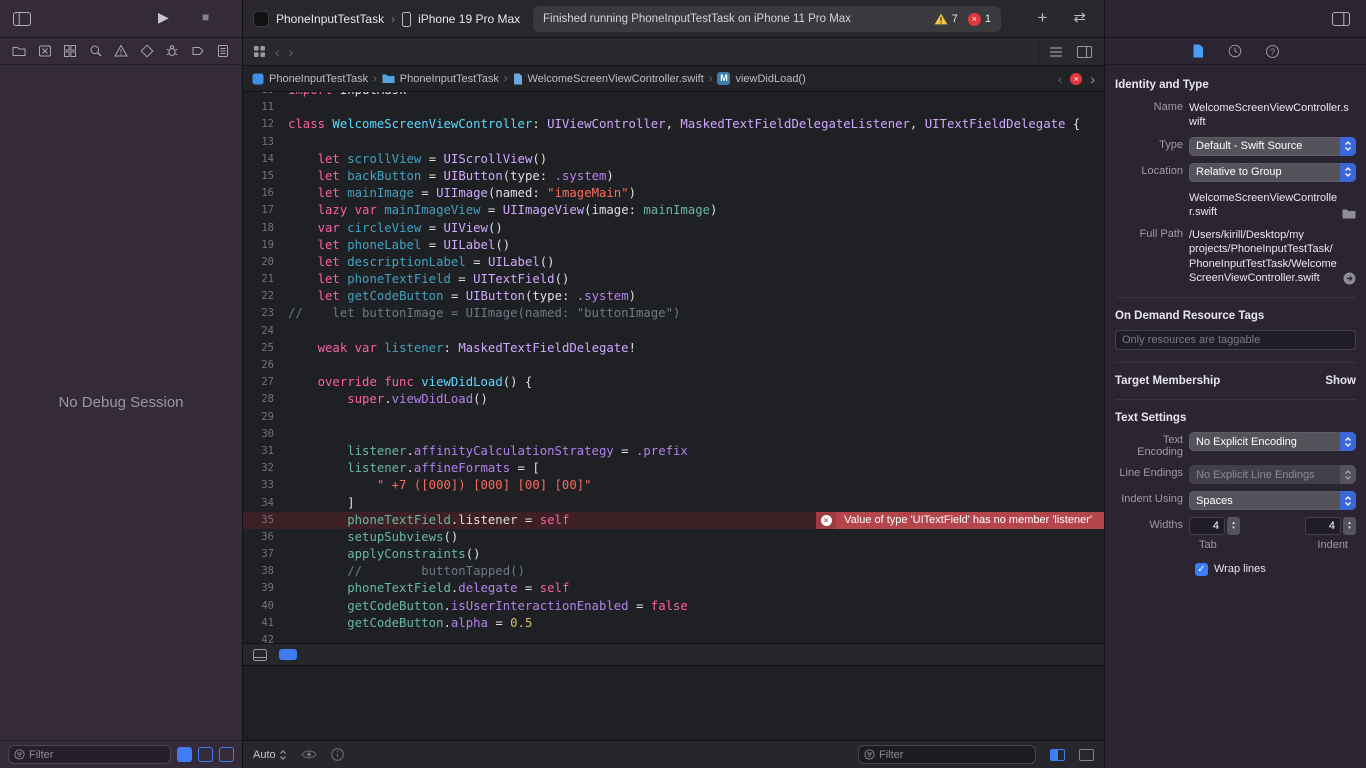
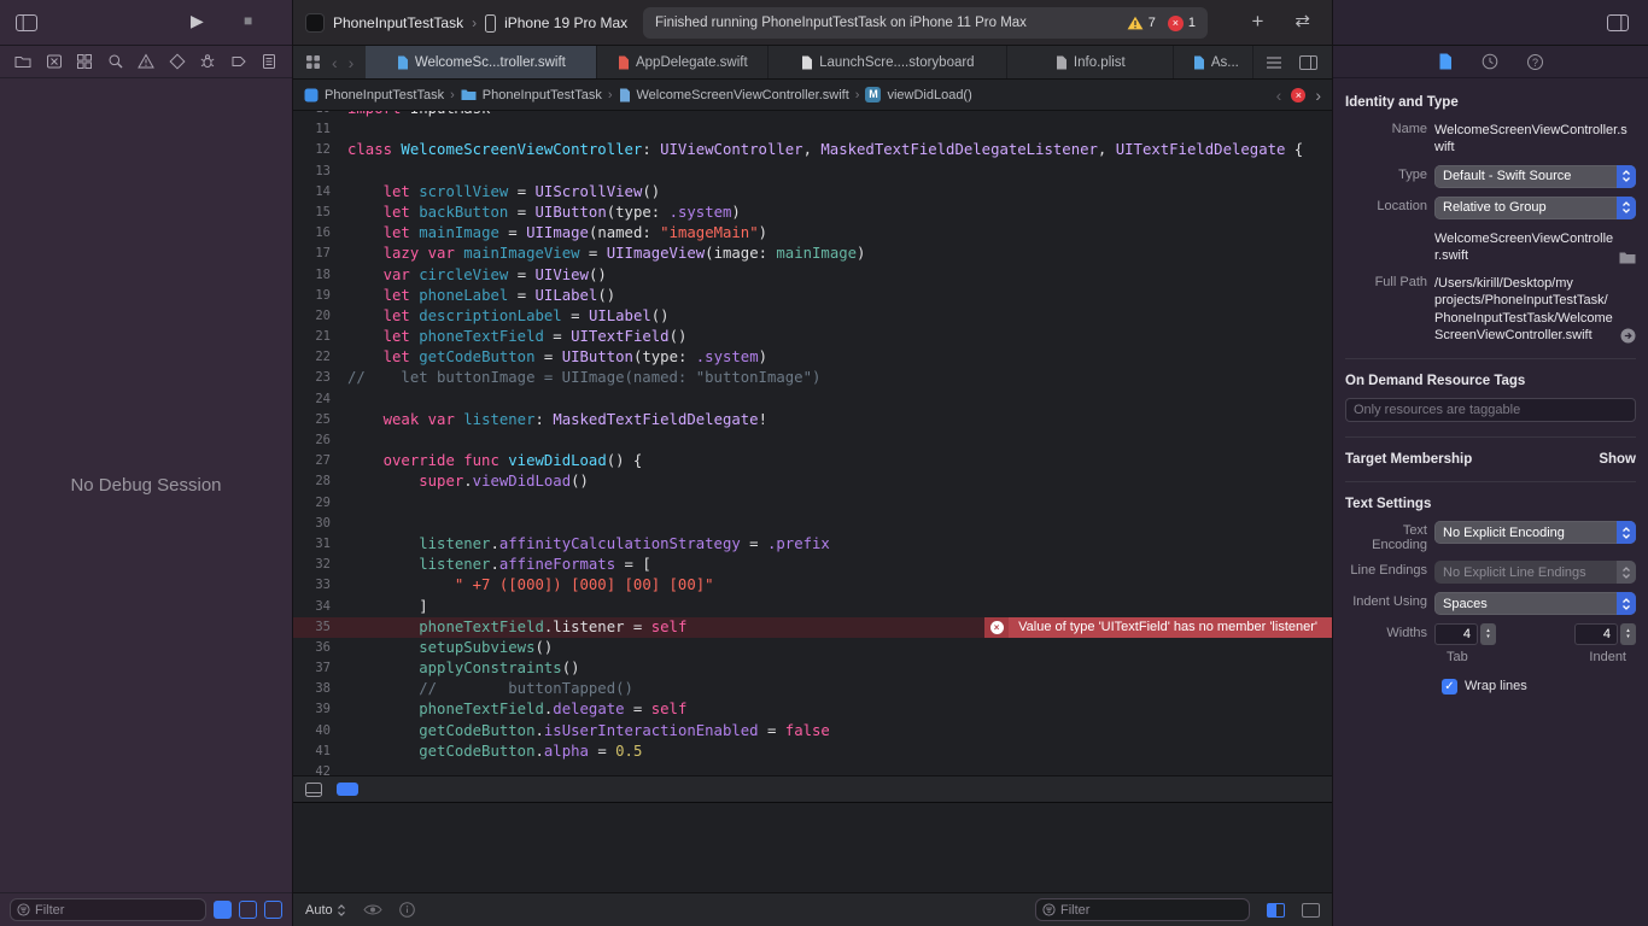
  ▶
  ■
  No Debug Session
  Filter
  PhoneInputTestTask
  ›
  iPhone 19 Pro Max
  Finished running PhoneInputTestTask on iPhone 11 Pro Max
  7
  1
  +
  ⇄
  ‹
  ›
+ WelcomeSc...troller.swift
+ AppDelegate.swift
+ LaunchScre....storyboard
+ Info.plist
+ As...
  PhoneInputTestTask
  ›
  PhoneInputTestTask
  ›
  WelcomeScreenViewController.swift
  ›
  M
  viewDidLoad()
  ‹
  ›
  11
  12
  class WelcomeScreenViewController: UIViewController, MaskedTextFieldDelegateListener, UITextFieldDelegate {
  13
  14
  let scrollView = UIScrollView()
  15
  let backButton = UIButton(type: .system)
  16
  let mainImage = UIImage(named: "imageMain")
  17
  lazy var mainImageView = UIImageView(image: mainImage)
  18
  var circleView = UIView()
  19
  let phoneLabel = UILabel()
  20
  let descriptionLabel = UILabel()
  21
  let phoneTextField = UITextField()
  22
  let getCodeButton = UIButton(type: .system)
  23
  // let buttonImage = UIImage(named: "buttonImage")
  24
  25
  weak var listener: MaskedTextFieldDelegate!
  26
  27
  override func viewDidLoad() {
  28
  super.viewDidLoad()
  29
  30
  31
  listener.affinityCalculationStrategy = .prefix
  32
  listener.affineFormats = [
  33
  " +7 ([000]) [000] [00] [00]"
  34
  ]
  35
  phoneTextField.listener = self
  Value of type 'UITextField' has no member 'listener'
  36
  setupSubviews()
  37
  applyConstraints()
  38
  // buttonTapped()
  39
  phoneTextField.delegate = self
  40
  getCodeButton.isUserInteractionEnabled = false
  41
  getCodeButton.alpha = 0.5
  42
  Auto
  Filter
  Identity and Type
  Name
  WelcomeScreenViewController.swift
  Type
  Default - Swift Source
  Location
  Relative to Group
  WelcomeScreenViewController.swift
  Full Path
  /Users/kirill/Desktop/my projects/PhoneInputTestTask/PhoneInputTestTask/WelcomeScreenViewController.swift
  On Demand Resource Tags
  Only resources are taggable
  Target Membership
  Show
  Text Settings
  Text Encoding
  No Explicit Encoding
  Line Endings
  No Explicit Line Endings
  Indent Using
  Spaces
  Widths
  4
  4
  Tab
  Indent
  Wrap lines
